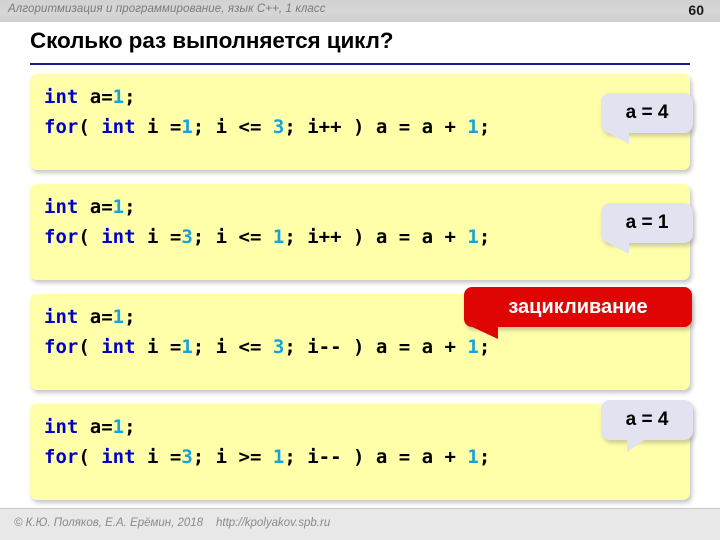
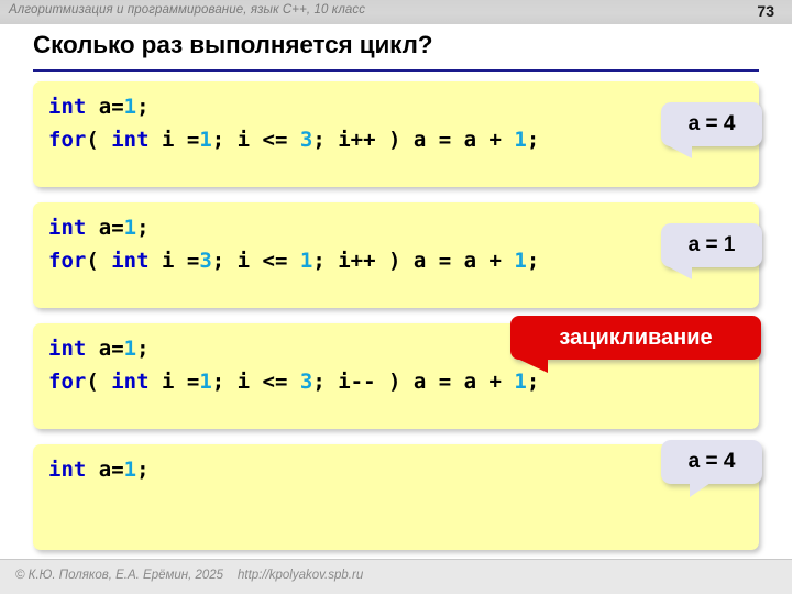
- Алгоритмизация и программирование, язык C++, 1 класс
+ Алгоритмизация и программирование, язык C++, 10 класс
- 60
+ 73
  Сколько раз выполняется цикл?
  int a=1;
  for( int i =1; i <= 3; i++ ) a = a + 1;
  a = 4
  int a=1;
  for( int i =3; i <= 1; i++ ) a = a + 1;
  a = 1
  int a=1;
  for( int i =1; i <= 3; i-- ) a = a + 1;
  зацикливание
  int a=1;
- for( int i =3; i >= 1; i-- ) a = a + 1;
  a = 4
- © К.Ю. Поляков, Е.А. Ерёмин, 2018
+ © К.Ю. Поляков, Е.А. Ерёмин, 2025
  http://kpolyakov.spb.ru
